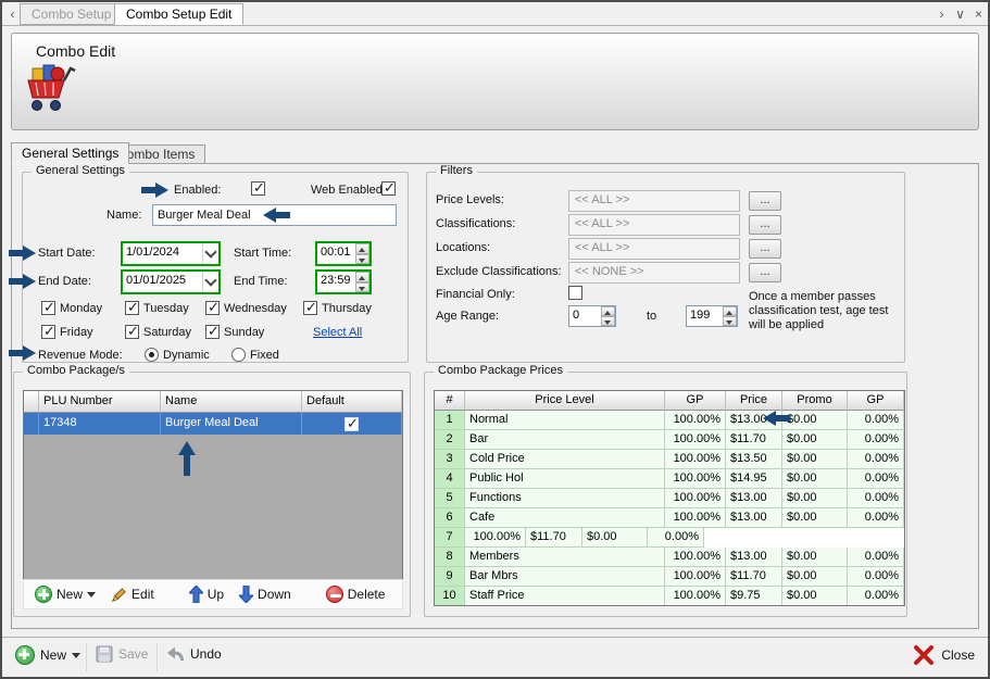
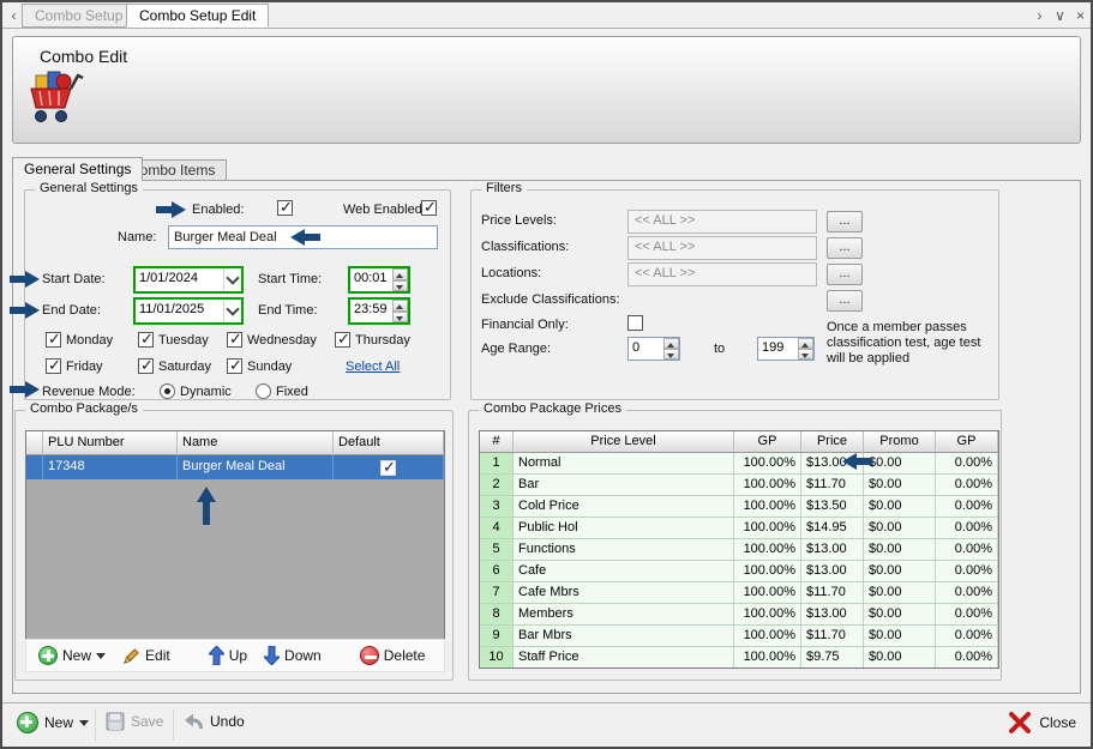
  ‹
  Combo Setup
  Combo Setup Edit
  ›
  ∨
  ×
  Combo Edit
  General Settings
  ombo Items
  General Settings
  Enabled:
  Web Enabled
  Name:
  Burger Meal Deal
  Start Date:
  1/01/2024
  Start Time:
  00:01
  End Date:
- 01/01/2025
+ 11/01/2025
  End Time:
  23:59
  Monday
  Tuesday
  Wednesday
  Thursday
  Friday
  Saturday
  Sunday
  Select All
  Revenue Mode:
  Dynamic
  Fixed
  Filters
  Price Levels:
  << ALL >>
  ...
  Classifications:
  << ALL >>
  ...
  Locations:
  << ALL >>
  ...
  Exclude Classifications:
- << NONE >>
  ...
  Financial Only:
  Age Range:
  0
  to
  199
  Once a member passes classification test, age test will be applied
  Combo Package/s
  PLU Number
  Name
  Default
  17348
  Burger Meal Deal
  New
  Edit
  Up
  Down
  Delete
  Combo Package Prices
  #
  Price Level
  GP
  Price
  Promo
  GP
  1
  Normal
  100.00%
  $13.0
  0.00
  0.00%
  2
  Bar
  100.00%
  $11.70
  $0.00
  0.00%
  3
  Cold Price
  100.00%
  $13.50
  $0.00
  0.00%
  4
  Public Hol
  100.00%
  $14.95
  $0.00
  0.00%
  5
  Functions
  100.00%
  $13.00
  $0.00
  0.00%
  6
  Cafe
  100.00%
  $13.00
  $0.00
  0.00%
  7
+ Cafe Mbrs
  100.00%
  $11.70
  $0.00
  0.00%
  8
  Members
  100.00%
  $13.00
  $0.00
  0.00%
  9
  Bar Mbrs
  100.00%
  $11.70
  $0.00
  0.00%
  10
  Staff Price
  100.00%
  $9.75
  $0.00
  0.00%
  New
  Save
  Undo
  Close
